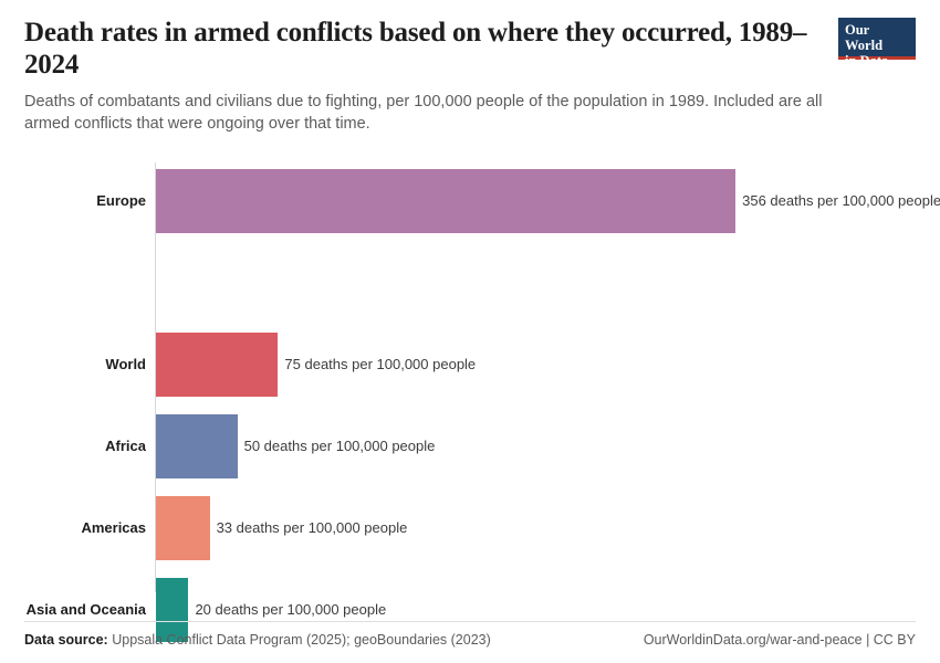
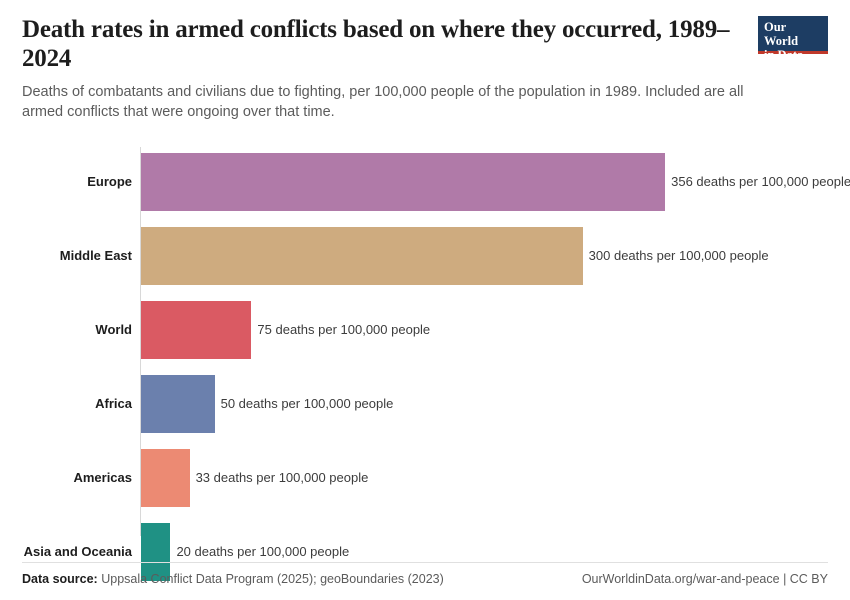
  Death rates in armed conflicts based on where they occurred, 1989–2024
  Deaths of combatants and civilians due to fighting, per 100,000 people of the population in 1989. Included are all armed conflicts that were ongoing over that time.
  Our World
  in Data
  Europe
  356 deaths per 100,000 people
+ Middle East
+ 300 deaths per 100,000 people
  World
  75 deaths per 100,000 people
  Africa
  50 deaths per 100,000 people
  Americas
  33 deaths per 100,000 people
  Asia and Oceania
  20 deaths per 100,000 people
  Data source: Uppsala Conflict Data Program (2025); geoBoundaries (2023)
  OurWorldinData.org/war-and-peace | CC BY
